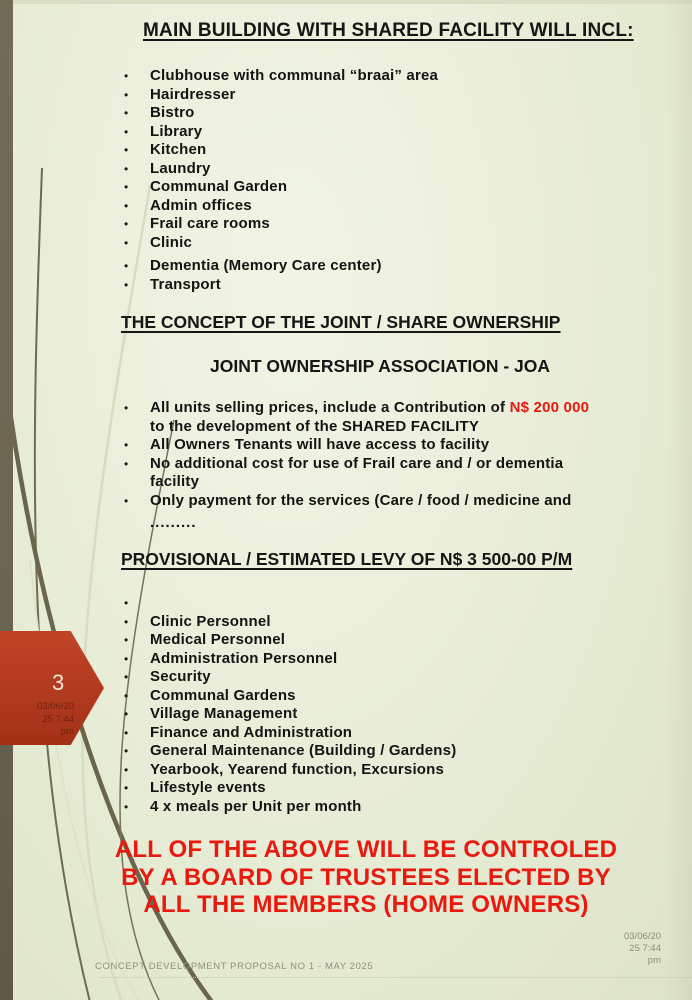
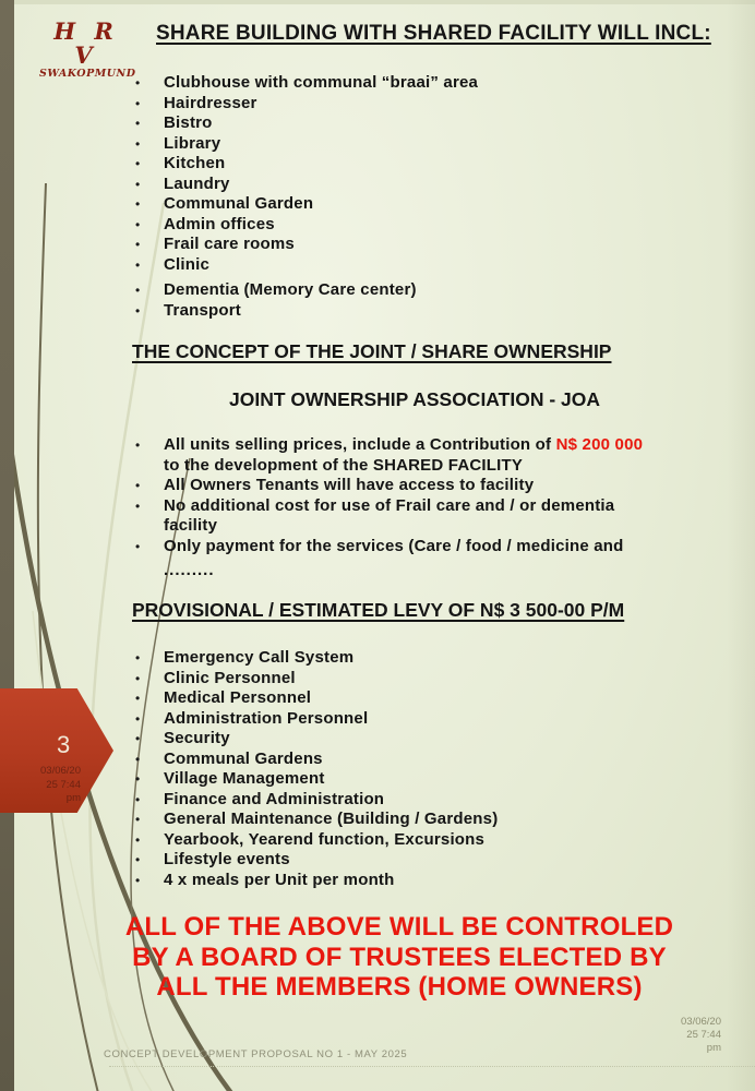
+ H R V
+ SWAKOPMUND
- MAIN BUILDING WITH SHARED FACILITY WILL INCL:
+ SHARE BUILDING WITH SHARED FACILITY WILL INCL:
  •
  Clubhouse with communal “braai” area
  •
  Hairdresser
  •
  Bistro
  •
  Library
  •
  Kitchen
  •
  Laundry
  •
  Communal Garden
  •
  Admin offices
  •
  Frail care rooms
  •
  Clinic
  •
  Dementia (Memory Care center)
  •
  Transport
  THE CONCEPT OF THE JOINT / SHARE OWNERSHIP
  JOINT OWNERSHIP ASSOCIATION - JOA
  •
  All units selling prices, include a Contribution of N$ 200 000
  to the development of the SHARED FACILITY
  •
  All Owners Tenants will have access to facility
  •
  No additional cost for use of Frail care and / or dementia
  facility
  •
  Only payment for the services (Care / food / medicine and
  .........
  PROVISIONAL / ESTIMATED LEVY OF N$ 3 500-00 P/M
  •
+ Emergency Call System
  •
  Clinic Personnel
  •
  Medical Personnel
  •
  Administration Personnel
  •
  Security
  •
  Communal Gardens
  •
  Village Management
  •
  Finance and Administration
  •
  General Maintenance (Building / Gardens)
  •
  Yearbook, Yearend function, Excursions
  •
  Lifestyle events
  •
  4 x meals per Unit per month
  ALL OF THE ABOVE WILL BE CONTROLED
  BY A BOARD OF TRUSTEES ELECTED BY
  ALL THE MEMBERS (HOME OWNERS)
  3
  03/06/20
  25 7:44
  pm
  CONCEPT DEVELOPMENT PROPOSAL NO 1 - MAY 2025
  03/06/20
  25 7:44
  pm
